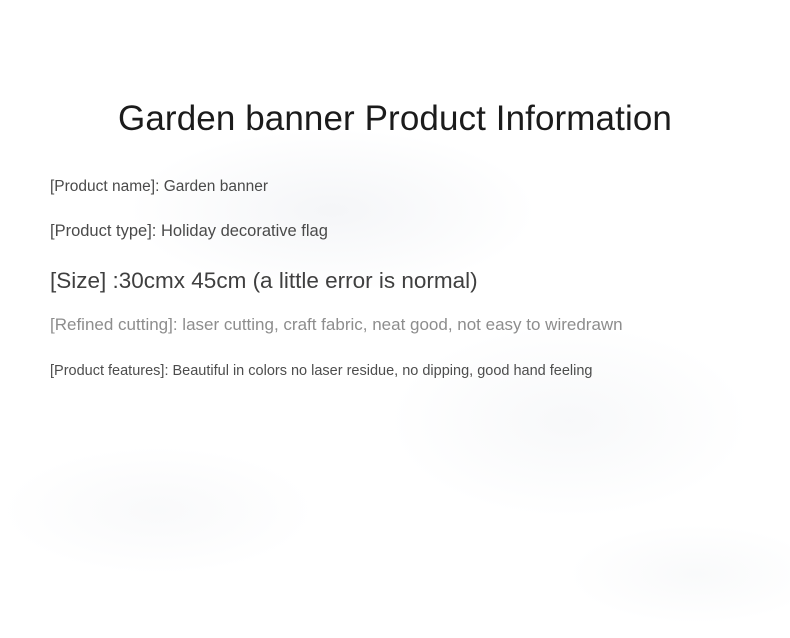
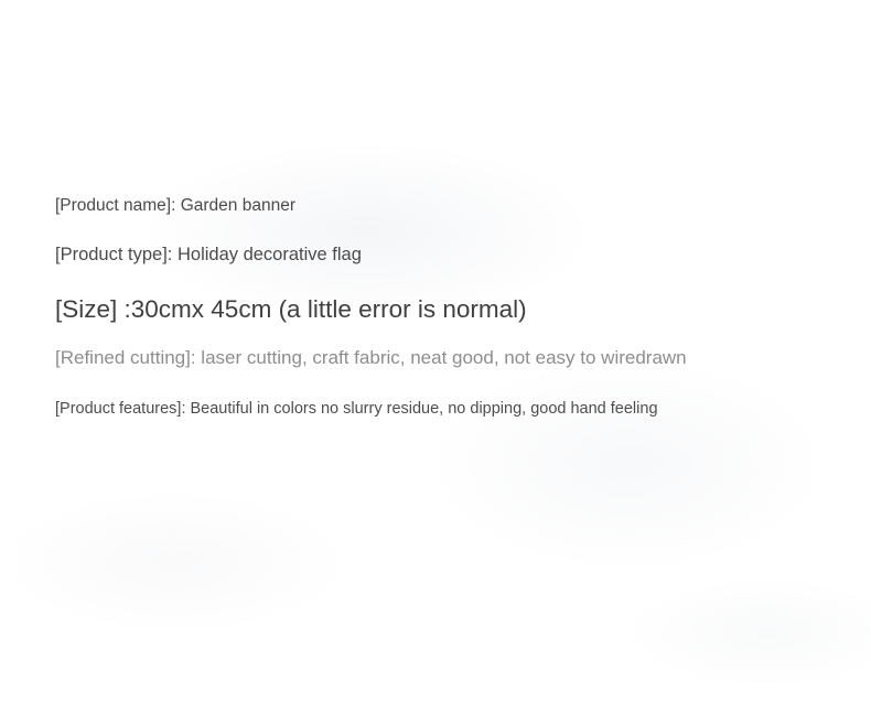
- Garden banner Product Information
  [Product name]: Garden banner
  [Product type]: Holiday decorative flag
  [Size] :30cmx 45cm (a little error is normal)
  [Refined cutting]: laser cutting, craft fabric, neat good, not easy to wiredrawn
- [Product features]: Beautiful in colors no laser residue, no dipping, good hand feeling
+ [Product features]: Beautiful in colors no slurry residue, no dipping, good hand feeling
